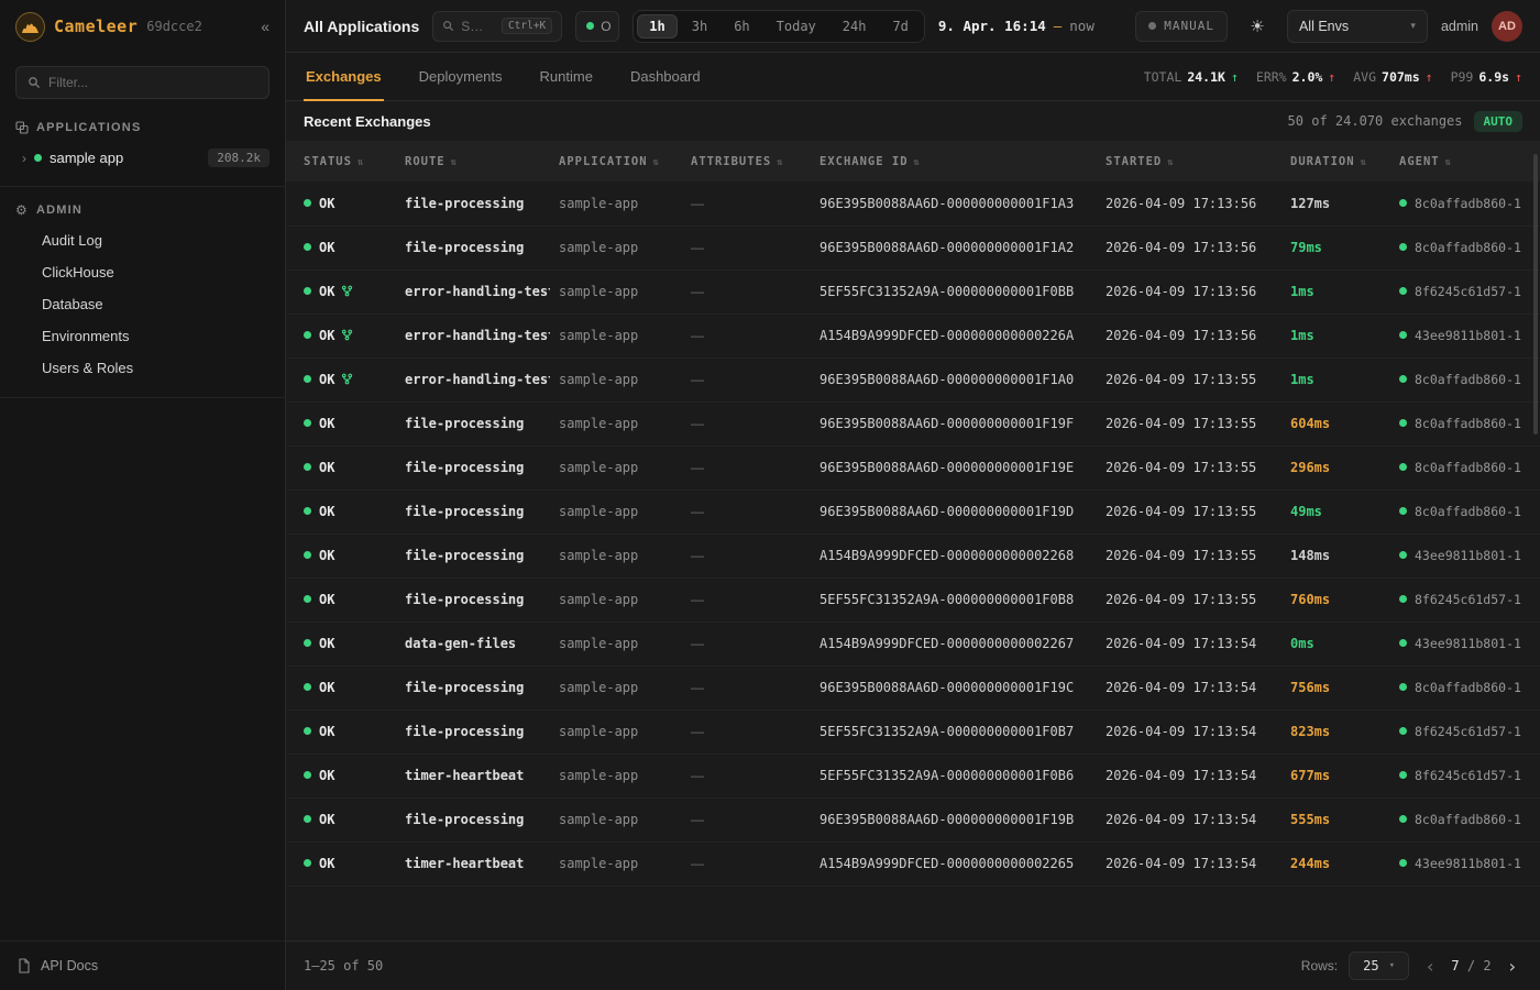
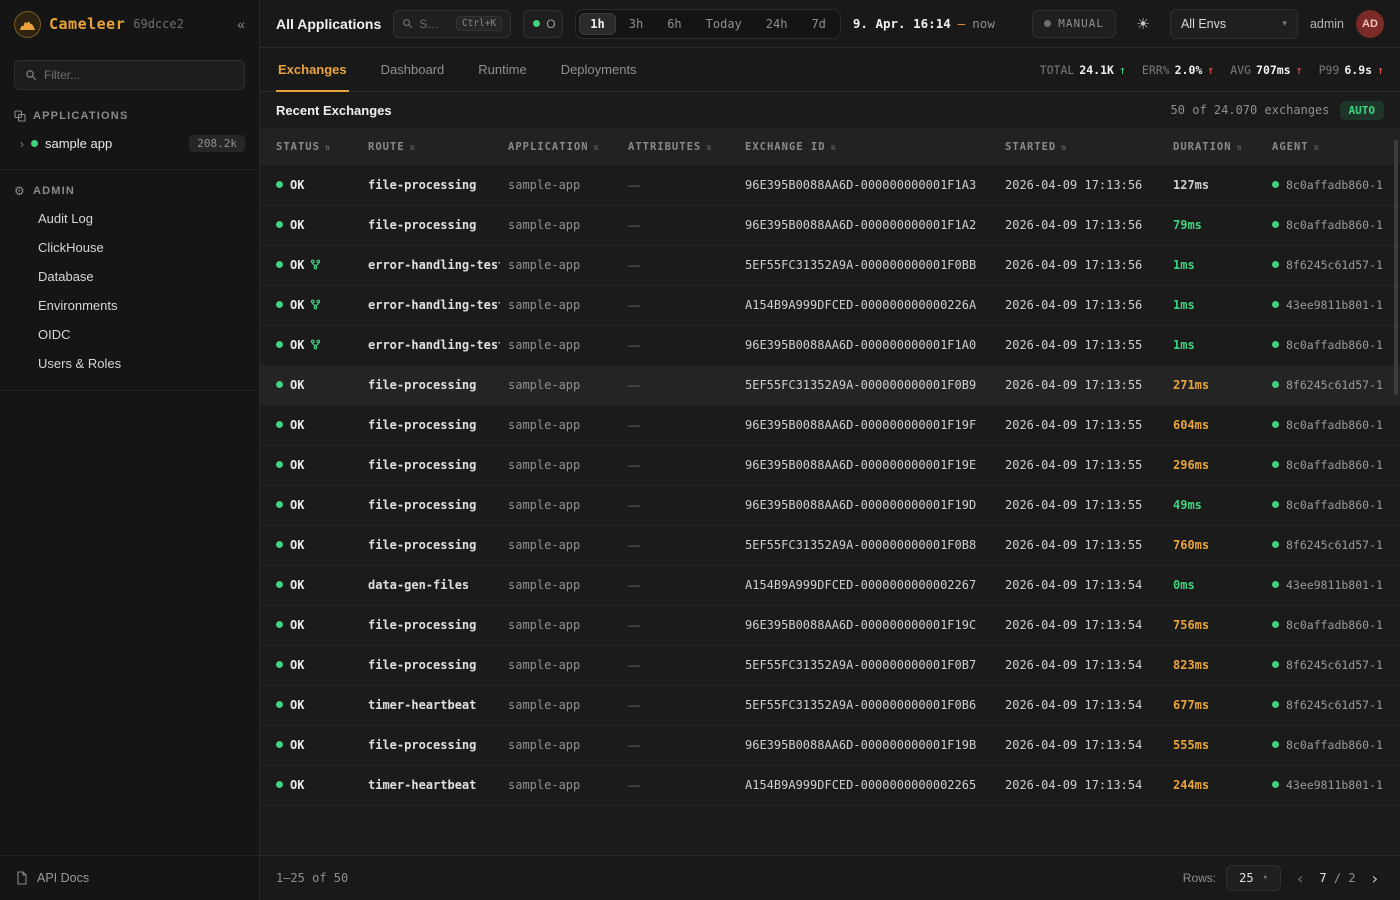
  Cameleer
  69dcce2
  «
  Filter...
  APPLICATIONS
  ›
  sample app
  208.2k
  ⚙
  ADMIN
  Audit Log
  ClickHouse
  Database
  Environments
+ OIDC
  Users & Roles
  API Docs
  All Applications
  S…
  Ctrl+K
  O
  1h
  3h
  6h
  Today
  24h
  7d
  9. Apr. 16:14
  —
  now
  MANUAL
  ☀
  All Envs
  ▾
  admin
  AD
  Exchanges
- Deployments
+ Dashboard
  Runtime
- Dashboard
+ Deployments
  TOTAL
  24.1K
  ↑
  ERR%
  2.0%
  ↑
  AVG
  707ms
  ↑
  P99
  6.9s
  ↑
  Recent Exchanges
  50 of 24.070 exchanges
  AUTO
  STATUS ⇅	ROUTE ⇅	APPLICATION ⇅	ATTRIBUTES ⇅	EXCHANGE ID ⇅	STARTED ⇅	DURATION ⇅	AGENT ⇅
  OK	file-processing	sample-app	—	96E395B0088AA6D-000000000001F1A3	2026-04-09 17:13:56	127ms	8c0affadb860-1
  OK	file-processing	sample-app	—	96E395B0088AA6D-000000000001F1A2	2026-04-09 17:13:56	79ms	8c0affadb860-1
  OK	error-handling-tes	sample-app	—	5EF55FC31352A9A-000000000001F0BB	2026-04-09 17:13:56	1ms	8f6245c61d57-1
  OK	error-handling-tes	sample-app	—	A154B9A999DFCED-000000000000226A	2026-04-09 17:13:56	1ms	43ee9811b801-1
  OK	error-handling-tes	sample-app	—	96E395B0088AA6D-000000000001F1A0	2026-04-09 17:13:55	1ms	8c0affadb860-1
+ OK	file-processing	sample-app	—	5EF55FC31352A9A-000000000001F0B9	2026-04-09 17:13:55	271ms	8f6245c61d57-1
  OK	file-processing	sample-app	—	96E395B0088AA6D-000000000001F19F	2026-04-09 17:13:55	604ms	8c0affadb860-1
  OK	file-processing	sample-app	—	96E395B0088AA6D-000000000001F19E	2026-04-09 17:13:55	296ms	8c0affadb860-1
  OK	file-processing	sample-app	—	96E395B0088AA6D-000000000001F19D	2026-04-09 17:13:55	49ms	8c0affadb860-1
- OK	file-processing	sample-app	—	A154B9A999DFCED-0000000000002268	2026-04-09 17:13:55	148ms	43ee9811b801-1
  OK	file-processing	sample-app	—	5EF55FC31352A9A-000000000001F0B8	2026-04-09 17:13:55	760ms	8f6245c61d57-1
  OK	data-gen-files	sample-app	—	A154B9A999DFCED-0000000000002267	2026-04-09 17:13:54	0ms	43ee9811b801-1
  OK	file-processing	sample-app	—	96E395B0088AA6D-000000000001F19C	2026-04-09 17:13:54	756ms	8c0affadb860-1
  OK	file-processing	sample-app	—	5EF55FC31352A9A-000000000001F0B7	2026-04-09 17:13:54	823ms	8f6245c61d57-1
  OK	timer-heartbeat	sample-app	—	5EF55FC31352A9A-000000000001F0B6	2026-04-09 17:13:54	677ms	8f6245c61d57-1
  OK	file-processing	sample-app	—	96E395B0088AA6D-000000000001F19B	2026-04-09 17:13:54	555ms	8c0affadb860-1
  OK	timer-heartbeat	sample-app	—	A154B9A999DFCED-0000000000002265	2026-04-09 17:13:54	244ms	43ee9811b801-1
  1–25 of 50
  Rows:
  25
  ▾
  ‹
  7 / 2
  ›
